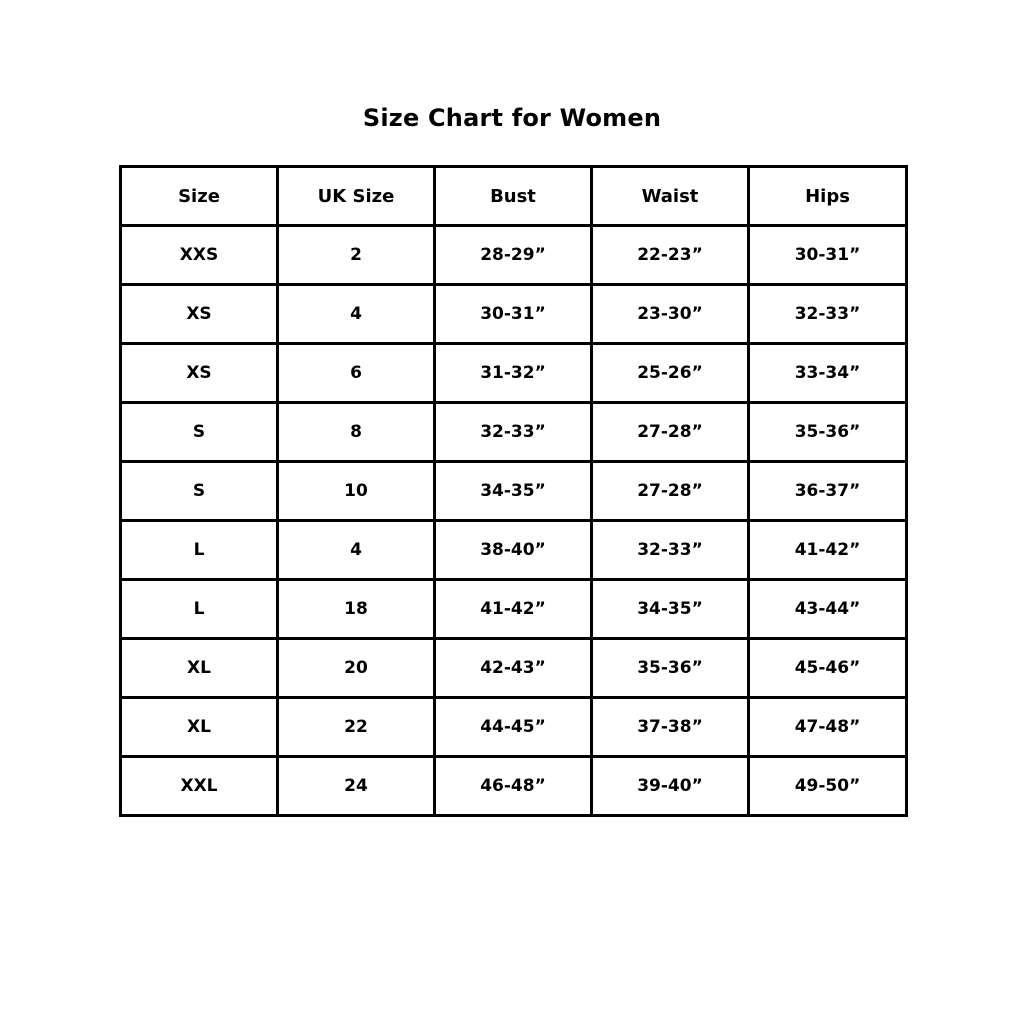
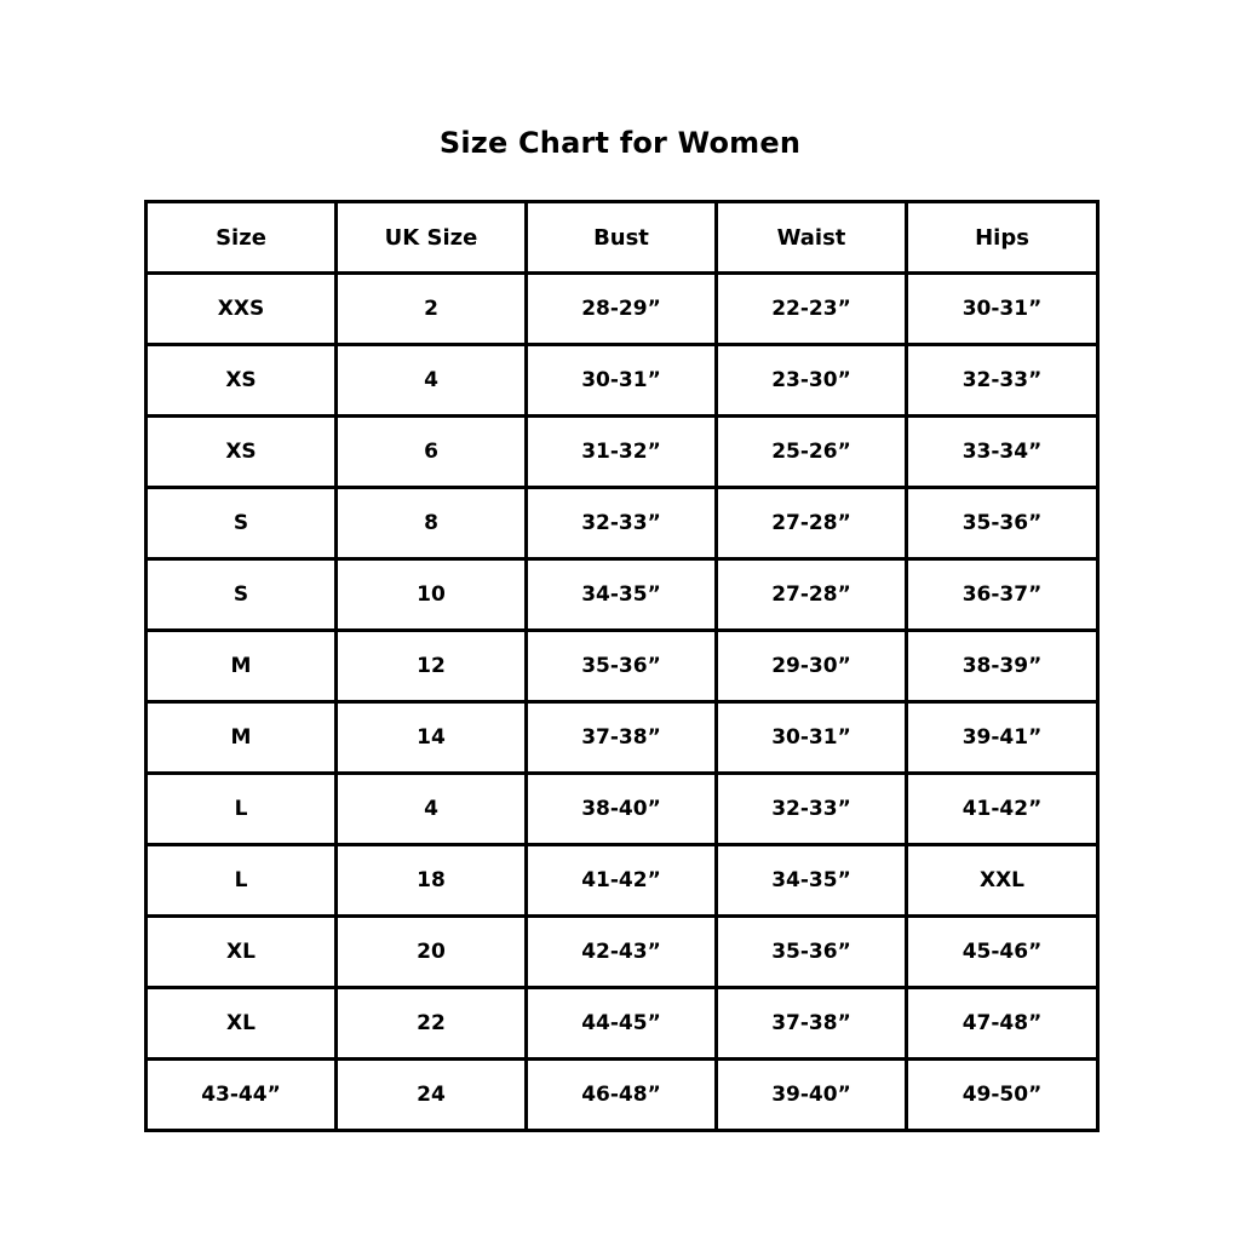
  Size Chart for Women
  Size	UK Size	Bust	Waist	Hips
  XXS	2	28-29”	22-23”	30-31”
  XS	4	30-31”	23-30”	32-33”
  XS	6	31-32”	25-26”	33-34”
  S	8	32-33”	27-28”	35-36”
  S	10	34-35”	27-28”	36-37”
+ M	12	35-36”	29-30”	38-39”
+ M	14	37-38”	30-31”	39-41”
  L	4	38-40”	32-33”	41-42”
- L	18	41-42”	34-35”	43-44”
+ L	18	41-42”	34-35”	XXL
  XL	20	42-43”	35-36”	45-46”
  XL	22	44-45”	37-38”	47-48”
- XXL	24	46-48”	39-40”	49-50”
+ 43-44”	24	46-48”	39-40”	49-50”
